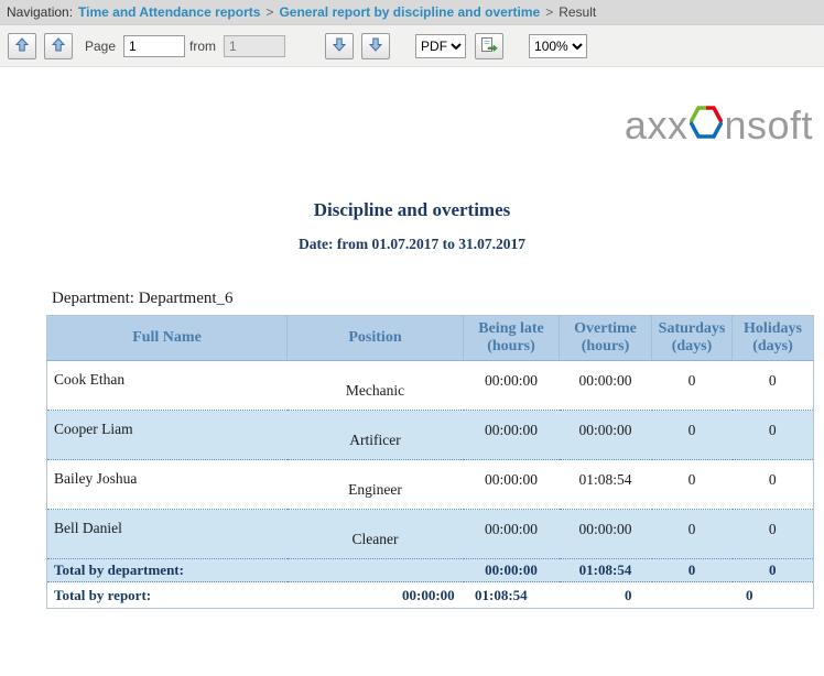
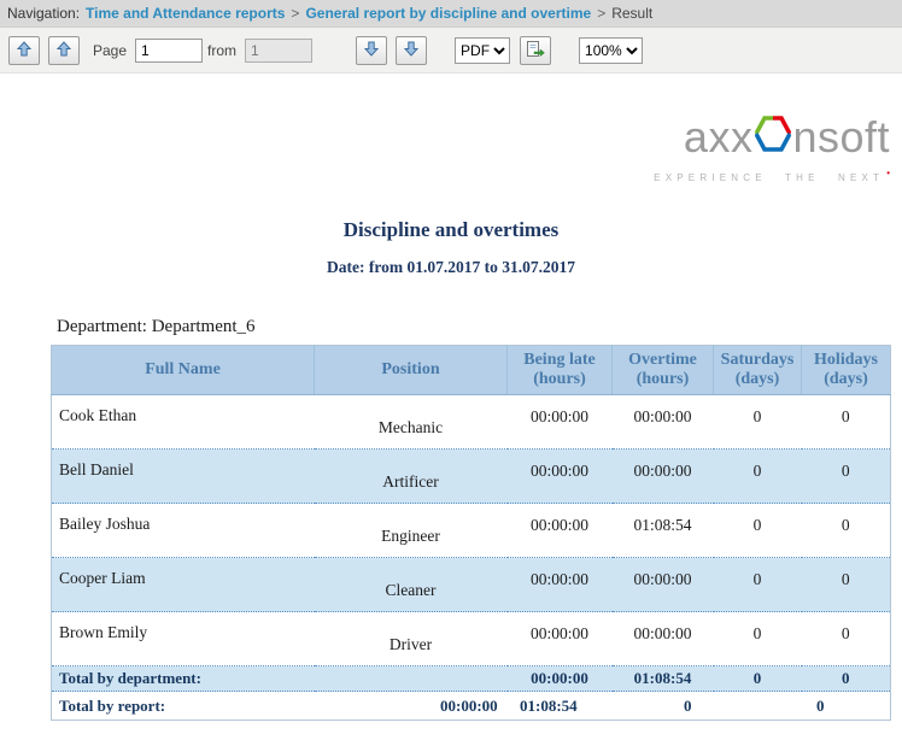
  Navigation:
  Time and Attendance reports
  >
  General report by discipline and overtime
  >
  Result
  Page
  1
  from
  1
  PDF
  100%
  axx
  nsoft
+ EXPERIENCE THE NEXT •
  Discipline and overtimes
  Date: from 01.07.2017 to 31.07.2017
  Department: Department_6
  Full Name	Position	Being late (hours)	Overtime (hours)	Saturdays (days)	Holidays (days)
  Cook Ethan	Mechanic	00:00:00	00:00:00	0	0
- Cooper Liam	Artificer	00:00:00	00:00:00	0	0
+ Bell Daniel	Artificer	00:00:00	00:00:00	0	0
  Bailey Joshua	Engineer	00:00:00	01:08:54	0	0
- Bell Daniel	Cleaner	00:00:00	00:00:00	0	0
+ Cooper Liam	Cleaner	00:00:00	00:00:00	0	0
+ Brown Emily	Driver	00:00:00	00:00:00	0	0
  Total by department:	00:00:00	01:08:54	0	0
  Total by report: 00:00:00 01:08:54 0 0
